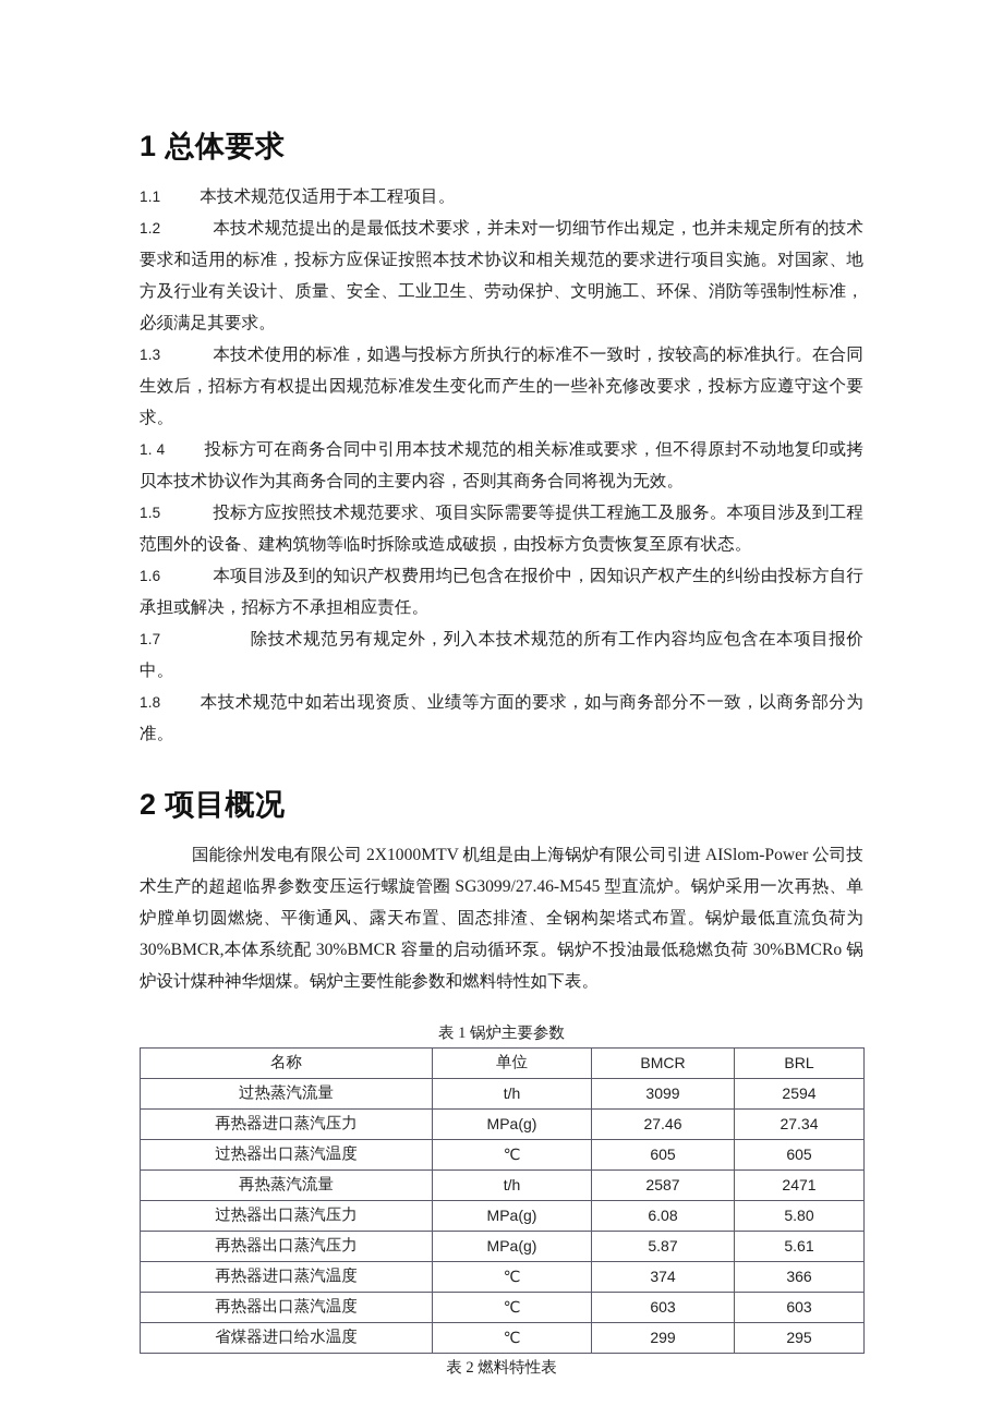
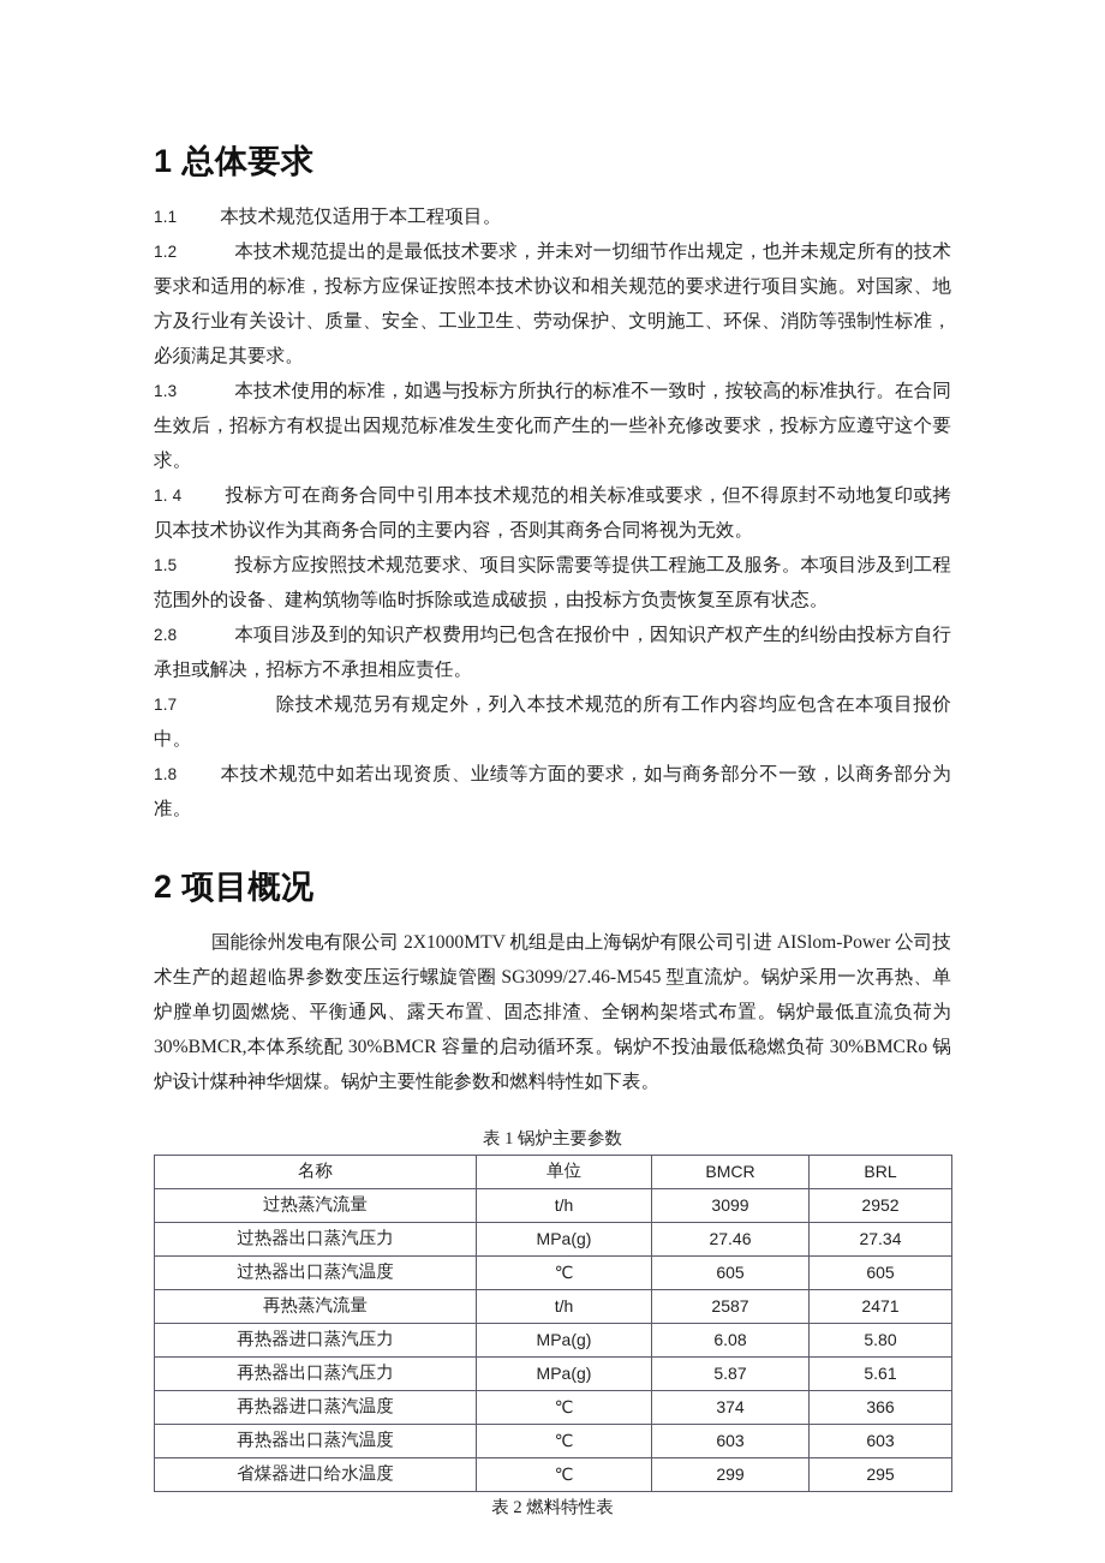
  1 总体要求
  1.1 本技术规范仅适用于本工程项目。
  1.2 本技术规范提出的是最低技术要求，并未对一切细节作出规定，也并未规定所有的技术要求和适用的标准，投标方应保证按照本技术协议和相关规范的要求进行项目实施。对国家、地方及行业有关设计、质量、安全、工业卫生、劳动保护、文明施工、环保、消防等强制性标准，必须满足其要求。
  1.3 本技术使用的标准，如遇与投标方所执行的标准不一致时，按较高的标准执行。在合同生效后，招标方有权提出因规范标准发生变化而产生的一些补充修改要求，投标方应遵守这个要求。
  1. 4 投标方可在商务合同中引用本技术规范的相关标准或要求，但不得原封不动地复印或拷贝本技术协议作为其商务合同的主要内容，否则其商务合同将视为无效。
  1.5 投标方应按照技术规范要求、项目实际需要等提供工程施工及服务。本项目涉及到工程范围外的设备、建构筑物等临时拆除或造成破损，由投标方负责恢复至原有状态。
- 1.6 本项目涉及到的知识产权费用均已包含在报价中，因知识产权产生的纠纷由投标方自行承担或解决，招标方不承担相应责任。
+ 2.8 本项目涉及到的知识产权费用均已包含在报价中，因知识产权产生的纠纷由投标方自行承担或解决，招标方不承担相应责任。
  1.7 除技术规范另有规定外，列入本技术规范的所有工作内容均应包含在本项目报价中。
  1.8 本技术规范中如若出现资质、业绩等方面的要求，如与商务部分不一致，以商务部分为准。
  2 项目概况
  国能徐州发电有限公司 2X1000MTV 机组是由上海锅炉有限公司引进 AISlom-Power 公司技术生产的超超临界参数变压运行螺旋管圈 SG3099/27.46-M545 型直流炉。锅炉采用一次再热、单炉膛单切圆燃烧、平衡通风、露天布置、固态排渣、全钢构架塔式布置。锅炉最低直流负荷为30%BMCR,本体系统配 30%BMCR 容量的启动循环泵。锅炉不投油最低稳燃负荷 30%BMCRo 锅炉设计煤种神华烟煤。锅炉主要性能参数和燃料特性如下表。
  表 1 锅炉主要参数
  名称	单位	BMCR	BRL
- 过热蒸汽流量	t/h	3099	2594
+ 过热蒸汽流量	t/h	3099	2952
- 再热器进口蒸汽压力	MPa(g)	27.46	27.34
+ 过热器出口蒸汽压力	MPa(g)	27.46	27.34
  过热器出口蒸汽温度	℃	605	605
  再热蒸汽流量	t/h	2587	2471
- 过热器出口蒸汽压力	MPa(g)	6.08	5.80
+ 再热器进口蒸汽压力	MPa(g)	6.08	5.80
  再热器出口蒸汽压力	MPa(g)	5.87	5.61
  再热器进口蒸汽温度	℃	374	366
  再热器出口蒸汽温度	℃	603	603
  省煤器进口给水温度	℃	299	295
  表 2 燃料特性表
